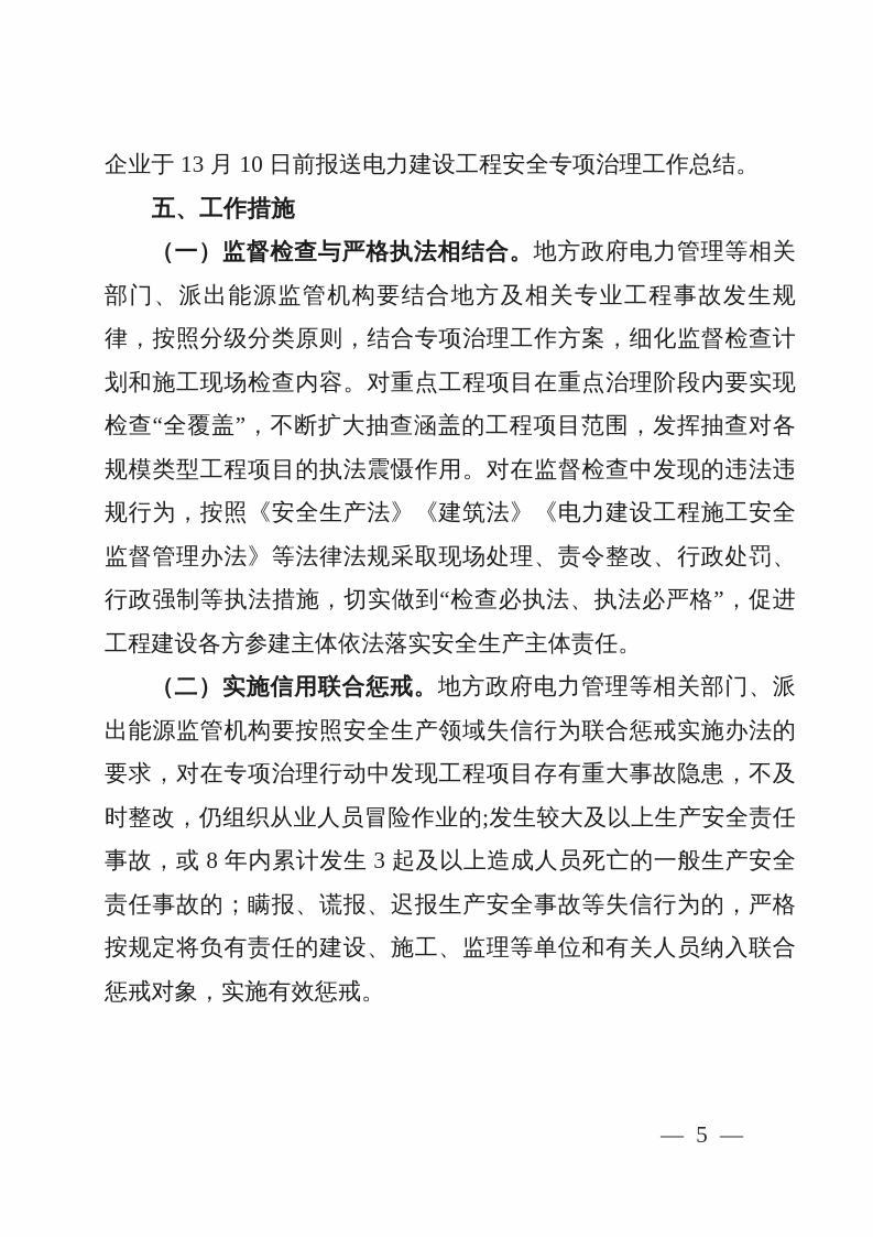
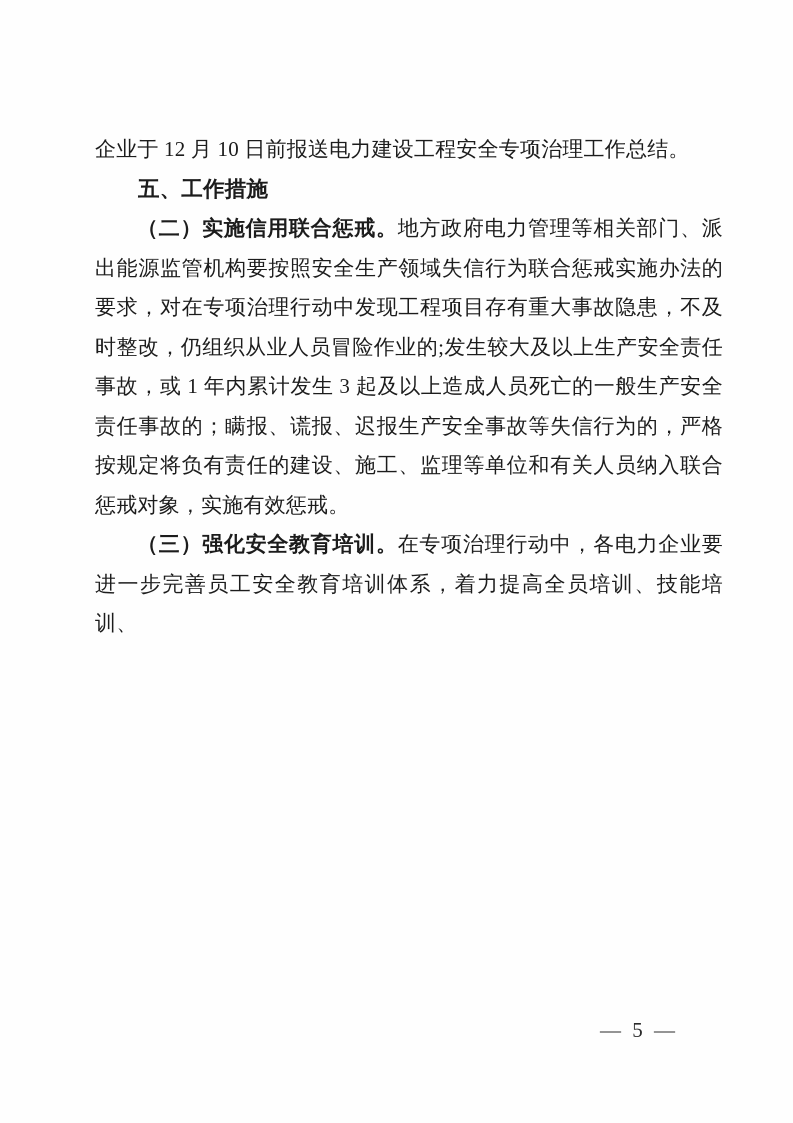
- 企业于 13 月 10 日前报送电力建设工程安全专项治理工作总结。
+ 企业于 12 月 10 日前报送电力建设工程安全专项治理工作总结。
  五、工作措施
- （一）监督检查与严格执法相结合。地方政府电力管理等相关部门、派出能源监管机构要结合地方及相关专业工程事故发生规律，按照分级分类原则，结合专项治理工作方案，细化监督检查计划和施工现场检查内容。对重点工程项目在重点治理阶段内要实现检查“全覆盖”，不断扩大抽查涵盖的工程项目范围，发挥抽查对各规模类型工程项目的执法震慑作用。对在监督检查中发现的违法违规行为，按照《安全生产法》《建筑法》《电力建设工程施工安全监督管理办法》等法律法规采取现场处理、责令整改、行政处罚、行政强制等执法措施，切实做到“检查必执法、执法必严格”，促进工程建设各方参建主体依法落实安全生产主体责任。
- （二）实施信用联合惩戒。地方政府电力管理等相关部门、派出能源监管机构要按照安全生产领域失信行为联合惩戒实施办法的要求，对在专项治理行动中发现工程项目存有重大事故隐患，不及时整改，仍组织从业人员冒险作业的;发生较大及以上生产安全责任事故，或 8 年内累计发生 3 起及以上造成人员死亡的一般生产安全责任事故的；瞒报、谎报、迟报生产安全事故等失信行为的，严格按规定将负有责任的建设、施工、监理等单位和有关人员纳入联合惩戒对象，实施有效惩戒。
+ （二）实施信用联合惩戒。地方政府电力管理等相关部门、派出能源监管机构要按照安全生产领域失信行为联合惩戒实施办法的要求，对在专项治理行动中发现工程项目存有重大事故隐患，不及时整改，仍组织从业人员冒险作业的;发生较大及以上生产安全责任事故，或 1 年内累计发生 3 起及以上造成人员死亡的一般生产安全责任事故的；瞒报、谎报、迟报生产安全事故等失信行为的，严格按规定将负有责任的建设、施工、监理等单位和有关人员纳入联合惩戒对象，实施有效惩戒。
+ （三）强化安全教育培训。在专项治理行动中，各电力企业要进一步完善员工安全教育培训体系，着力提高全员培训、技能培训、
  — 5 —
